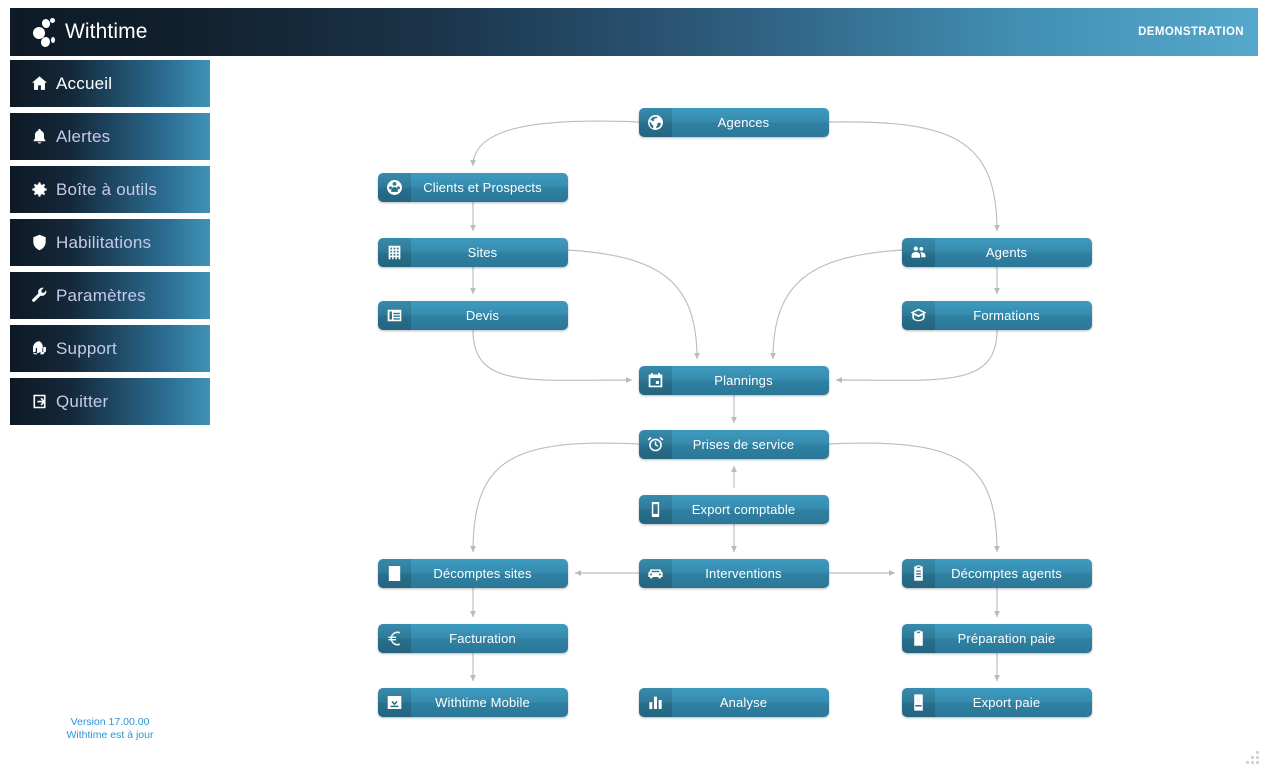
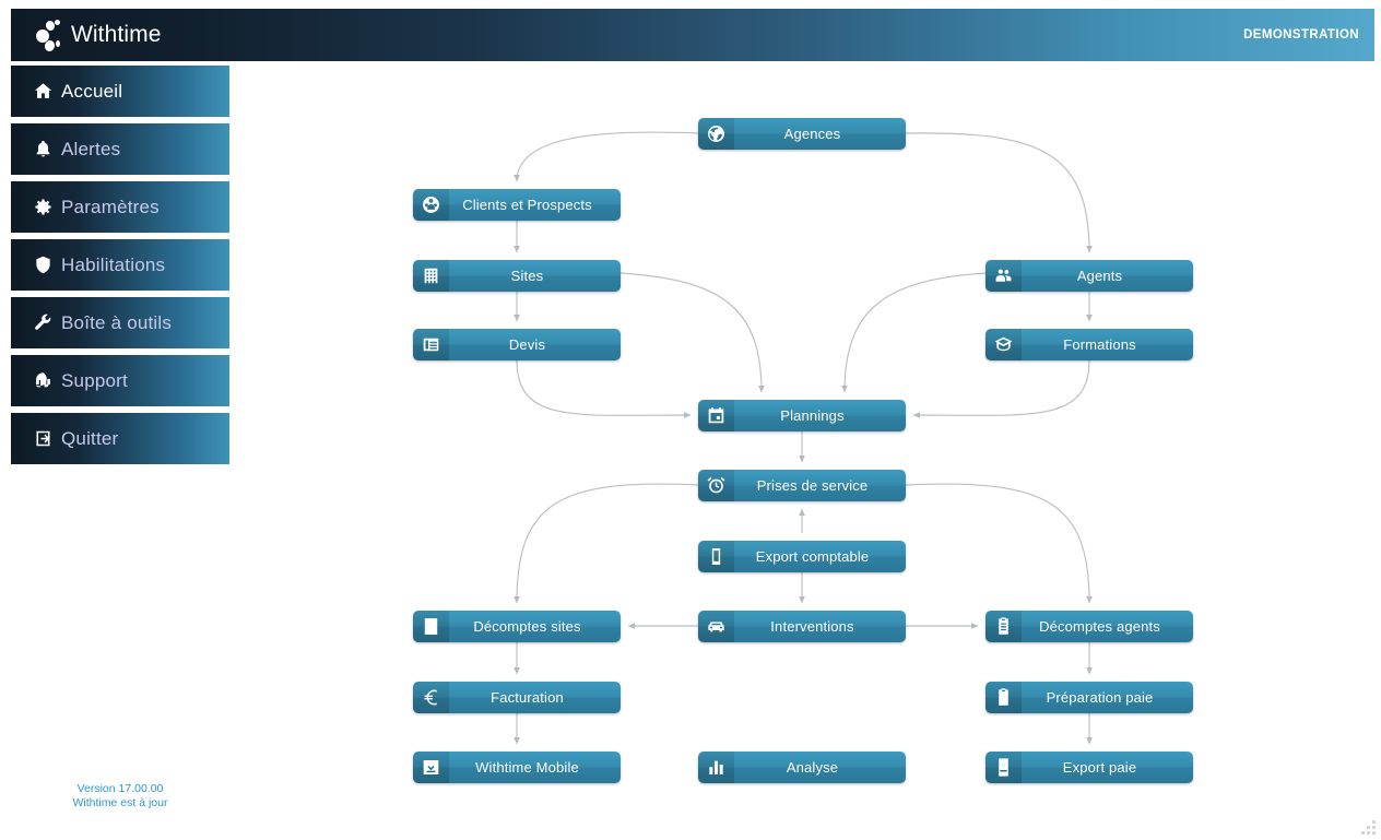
  Withtime
  DEMONSTRATION
  Accueil
  Alertes
- Boîte à outils
+ Paramètres
  Habilitations
- Paramètres
+ Boîte à outils
  Support
  Quitter
  Version 17.00.00
  Withtime est à jour
  Agences
  Clients et Prospects
  Sites
  Agents
  Devis
  Formations
  Plannings
  Prises de service
  Export comptable
  Décomptes sites
  Interventions
  Décomptes agents
  Facturation
  Préparation paie
  Withtime Mobile
  Analyse
  Export paie
